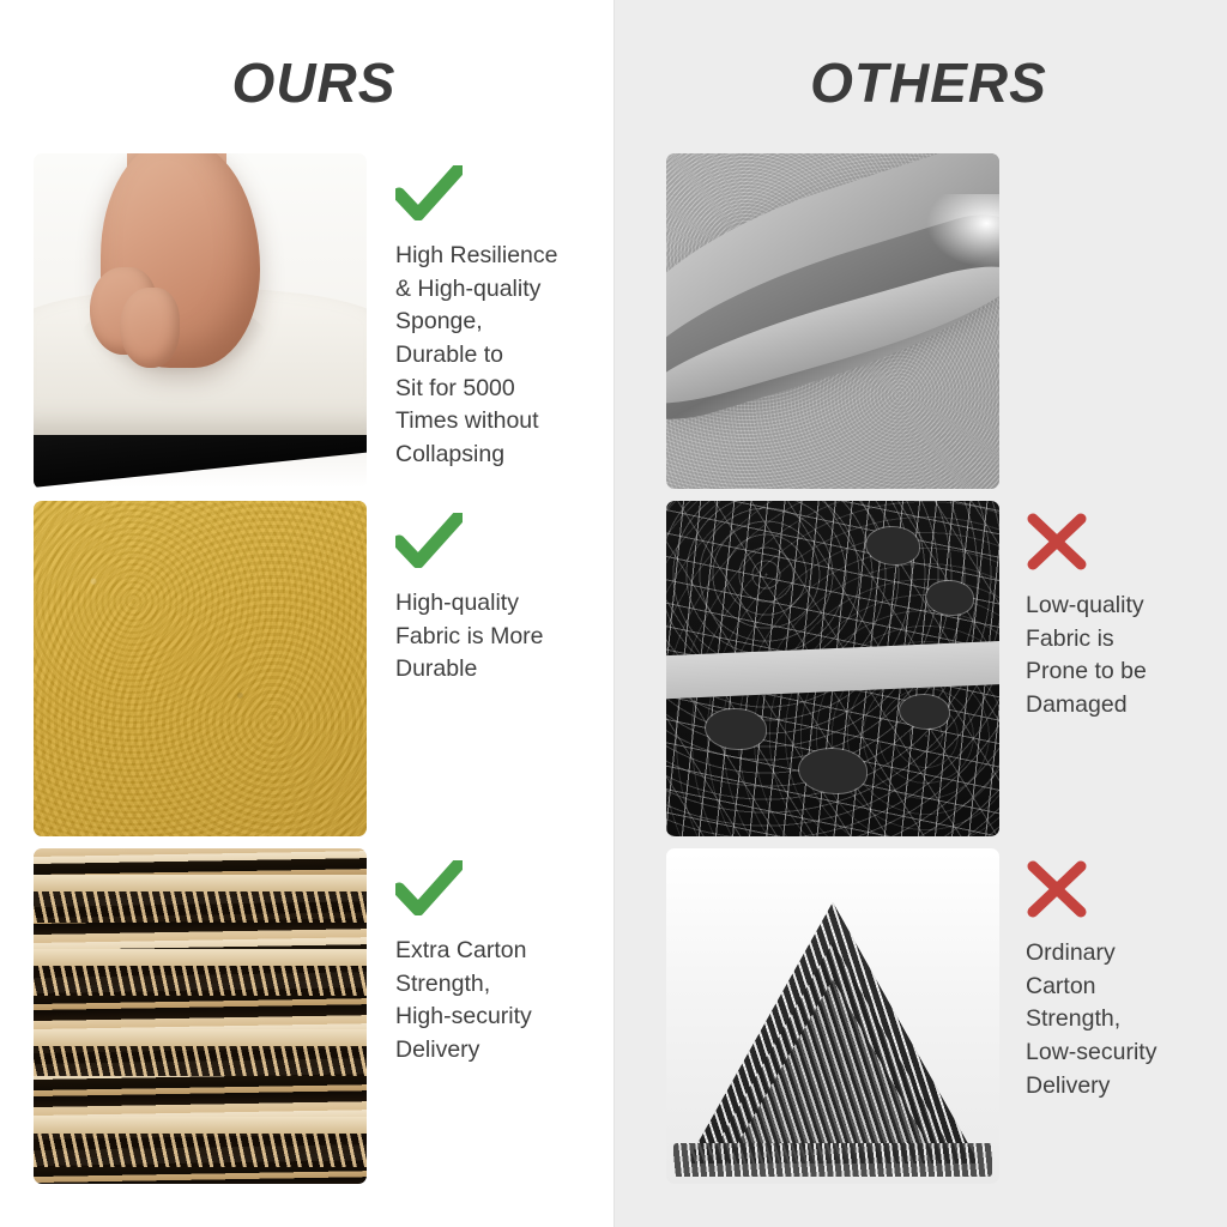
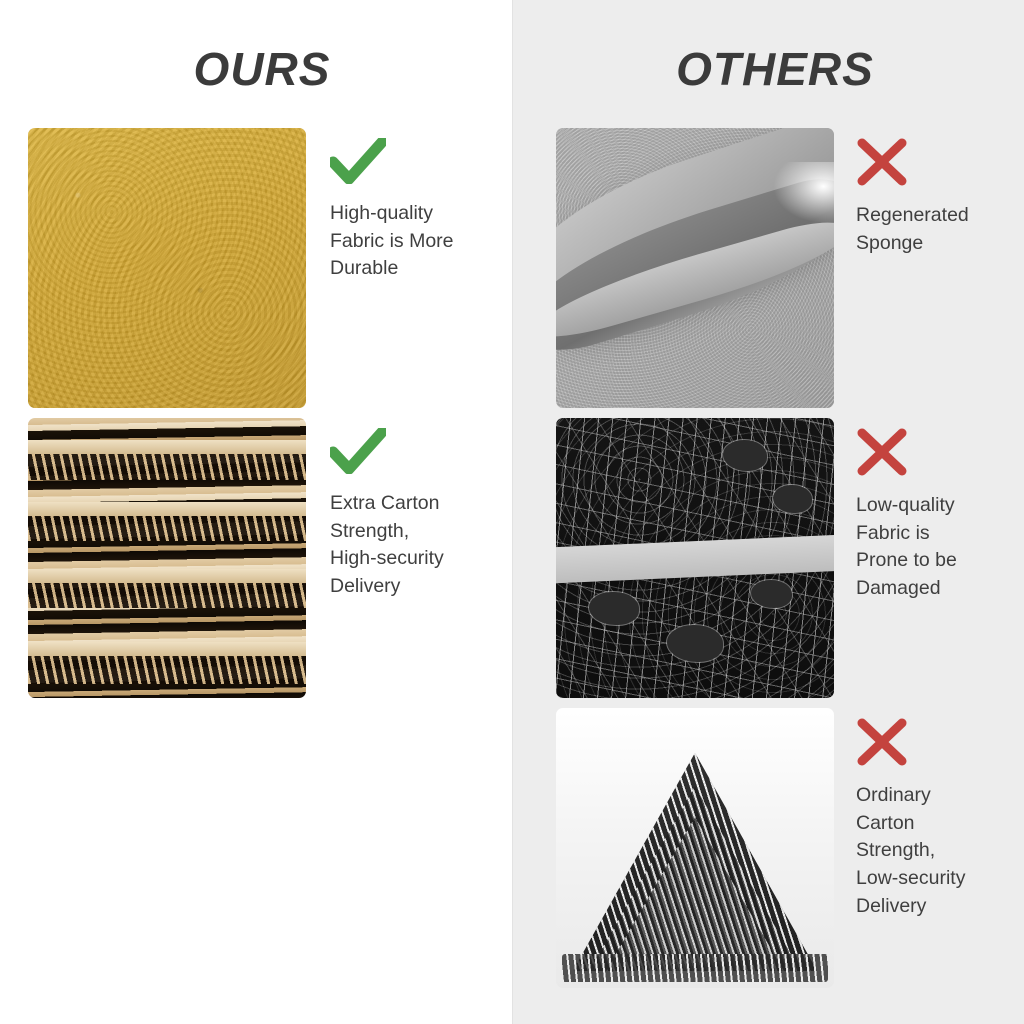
  OURS
- High Resilience
- & High-quality
- Sponge,
- Durable to
- Sit for 5000
- Times without
- Collapsing
  High-quality
  Fabric is More
  Durable
  Extra Carton
  Strength,
  High-security
  Delivery
  OTHERS
+ Regenerated
+ Sponge
  Low-quality
  Fabric is
  Prone to be
  Damaged
  Ordinary
  Carton
  Strength,
  Low-security
  Delivery
